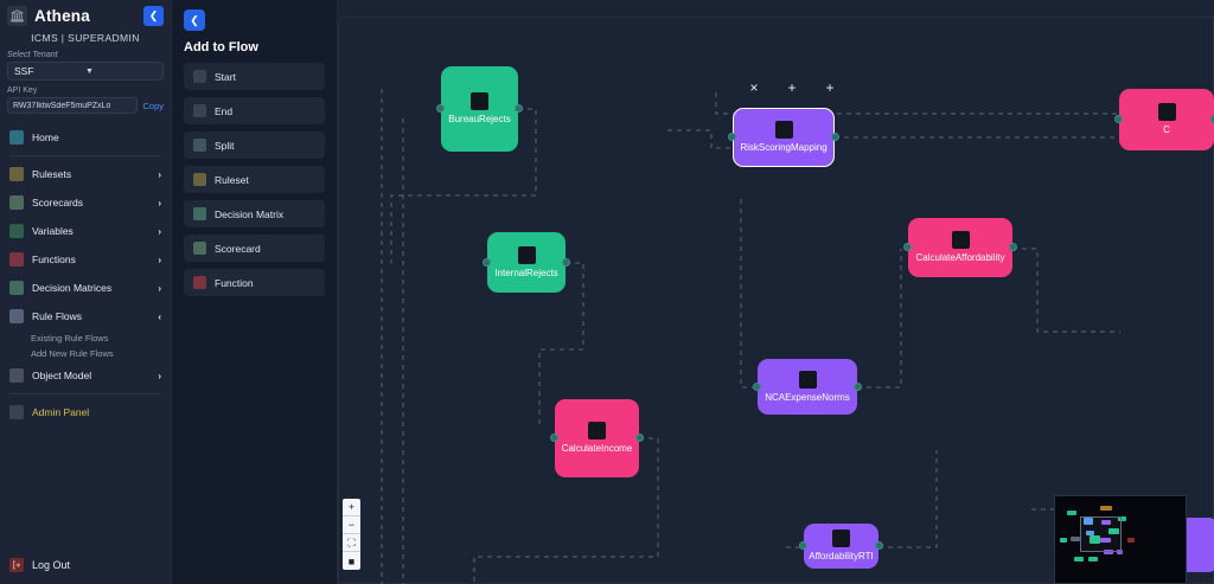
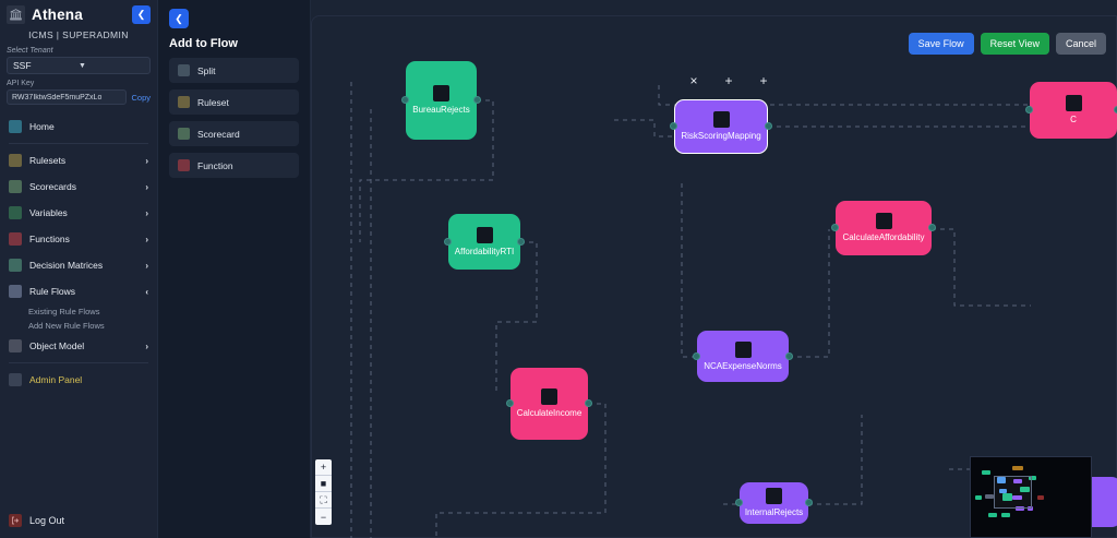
  Athena
  ❮
  ICMS | SUPERADMIN
  SSF
  Copy
  Home
  Rulesets
  ›
  Scorecards
  ›
  Variables
  ›
  Functions
  ›
  Decision Matrices
  ›
  Rule Flows
  ‹
  Existing Rule Flows
  Add New Rule Flows
  Object Model
  ›
  Admin Panel
  Log Out
  ❮
  Add to Flow
- Start
- End
  Split
  Ruleset
- Decision Matrix
  Scorecard
  Function
+ Save Flow
+ Reset View
+ Cancel
  BureauRejects
  RiskScoringMapping
  ×
  +
  +
- InternalRejects
+ AffordabilityRTI
  CalculateAffordability
  NCAExpenseNorms
  CalculateIncome
- AffordabilityRTI
+ InternalRejects
  C
  +
- −
+ ■
  ⛶
- ■
+ −
